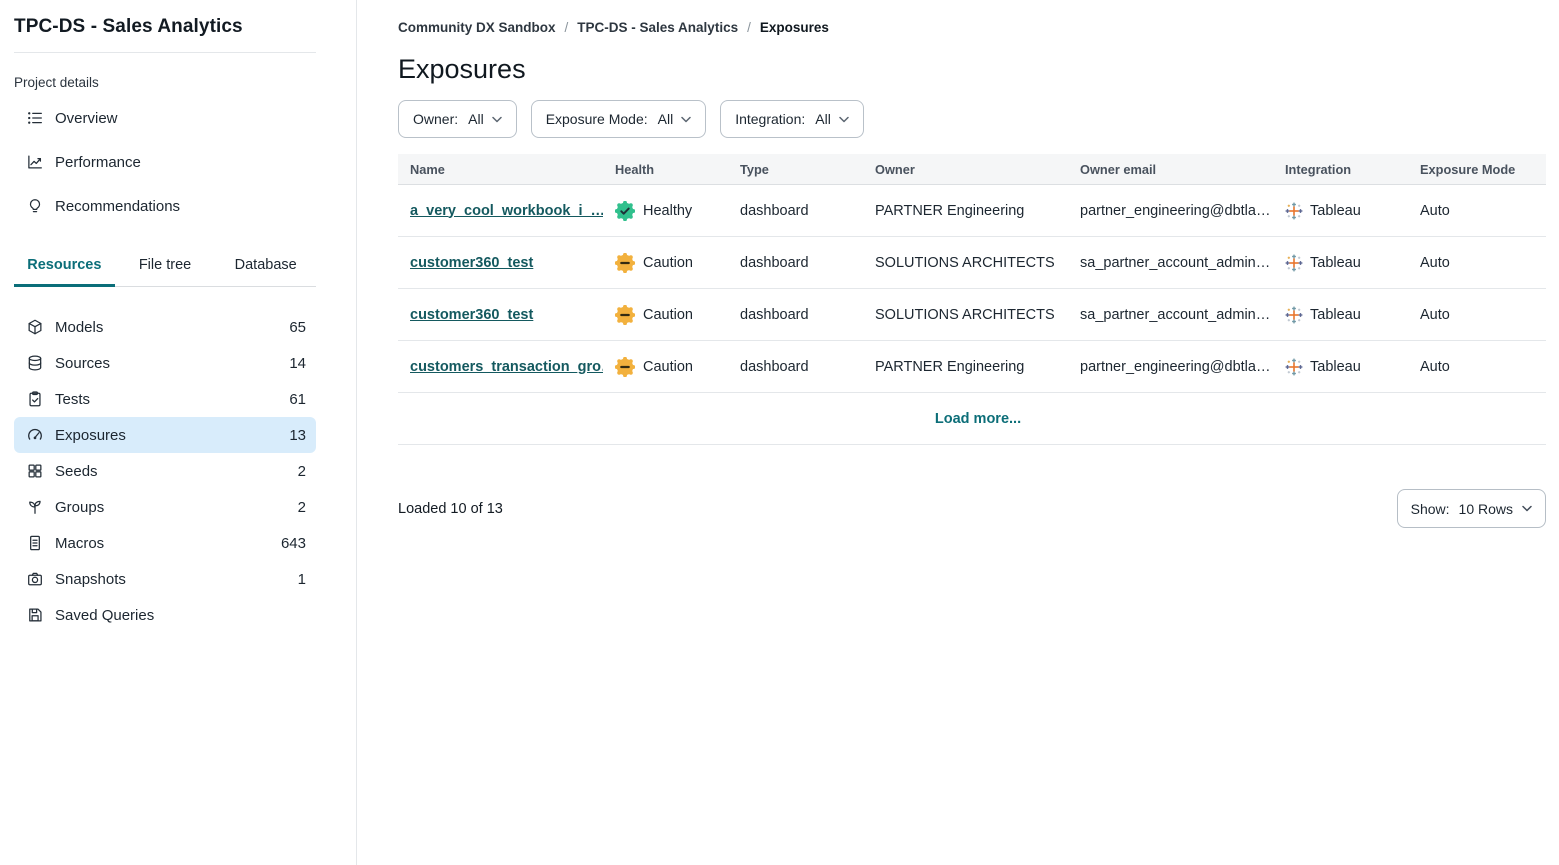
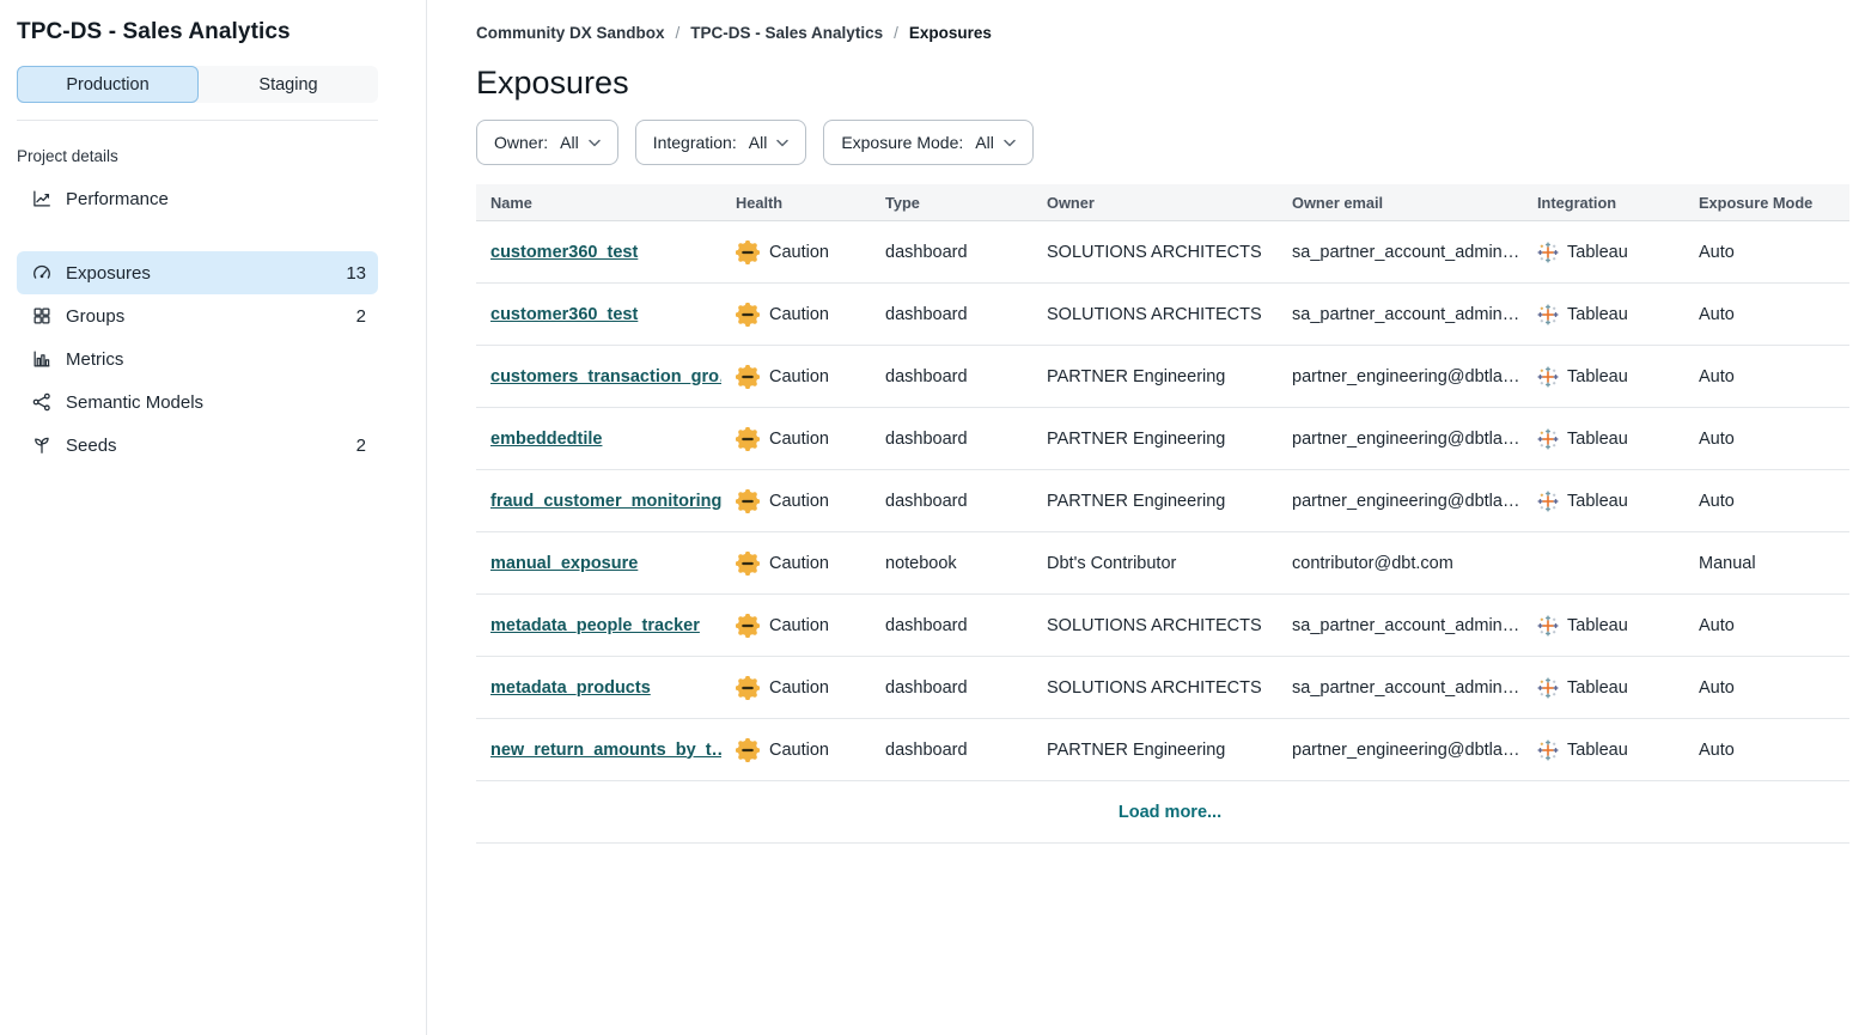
  TPC-DS - Sales Analytics
+ Production
+ Staging
  Project details
- Overview
  Performance
- Recommendations
- Resources
- File tree
- Database
- Models
- 65
- Sources
- 14
- Tests
- 61
  Exposures
  13
- Seeds
+ Groups
  2
+ Metrics
+ Semantic Models
- Groups
+ Seeds
  2
- Macros
- 643
- Snapshots
- 1
- Saved Queries
  Community DX Sandbox
  /
  TPC-DS - Sales Analytics
  /
  Exposures
  Exposures
  Owner:
  All
- Exposure Mode:
+ Integration:
  All
- Integration:
+ Exposure Mode:
  All
  Name	Health	Type	Owner	Owner email	Integration	Exposure Mode
- a_very_cool_workbook_i_…	Healthy	dashboard	PARTNER Engineering	partner_engineering@dbtla…	Tableau	Auto
  customer360_test	Caution	dashboard	SOLUTIONS ARCHITECTS	sa_partner_account_admin…	Tableau	Auto
  customer360_test	Caution	dashboard	SOLUTIONS ARCHITECTS	sa_partner_account_admin…	Tableau	Auto
  customers_transaction_gro	Caution	dashboard	PARTNER Engineering	partner_engineering@dbtla…	Tableau	Auto
+ embeddedtile	Caution	dashboard	PARTNER Engineering	partner_engineering@dbtla…	Tableau	Auto
+ fraud_customer_monitoring	Caution	dashboard	PARTNER Engineering	partner_engineering@dbtla…	Tableau	Auto
+ manual_exposure	Caution	notebook	Dbt's Contributor	contributor@dbt.com		Manual
+ metadata_people_tracker	Caution	dashboard	SOLUTIONS ARCHITECTS	sa_partner_account_admin…	Tableau	Auto
+ metadata_products	Caution	dashboard	SOLUTIONS ARCHITECTS	sa_partner_account_admin…	Tableau	Auto
+ new_return_amounts_by_t…	Caution	dashboard	PARTNER Engineering	partner_engineering@dbtla…	Tableau	Auto
  Load more...
- Loaded 10 of 13
- Show:
- 10 Rows
